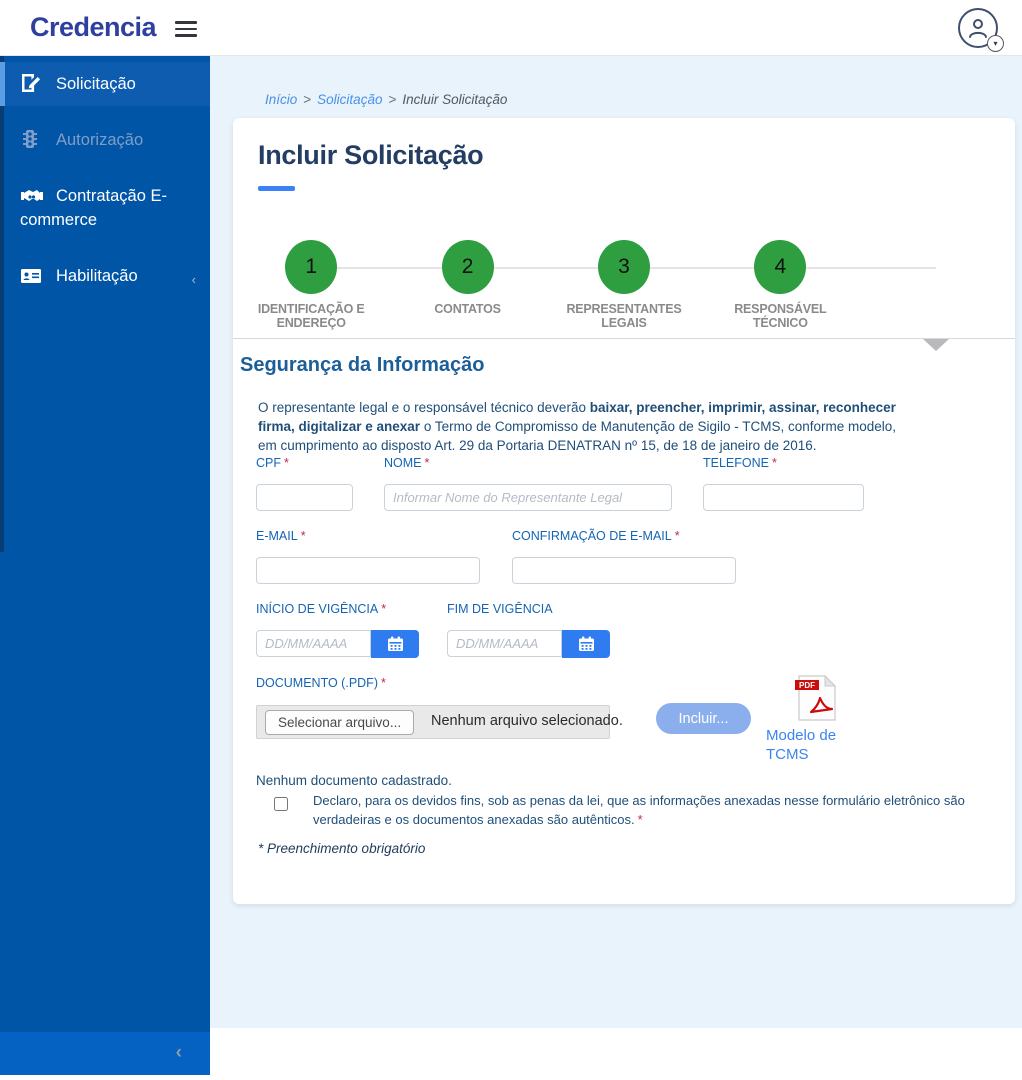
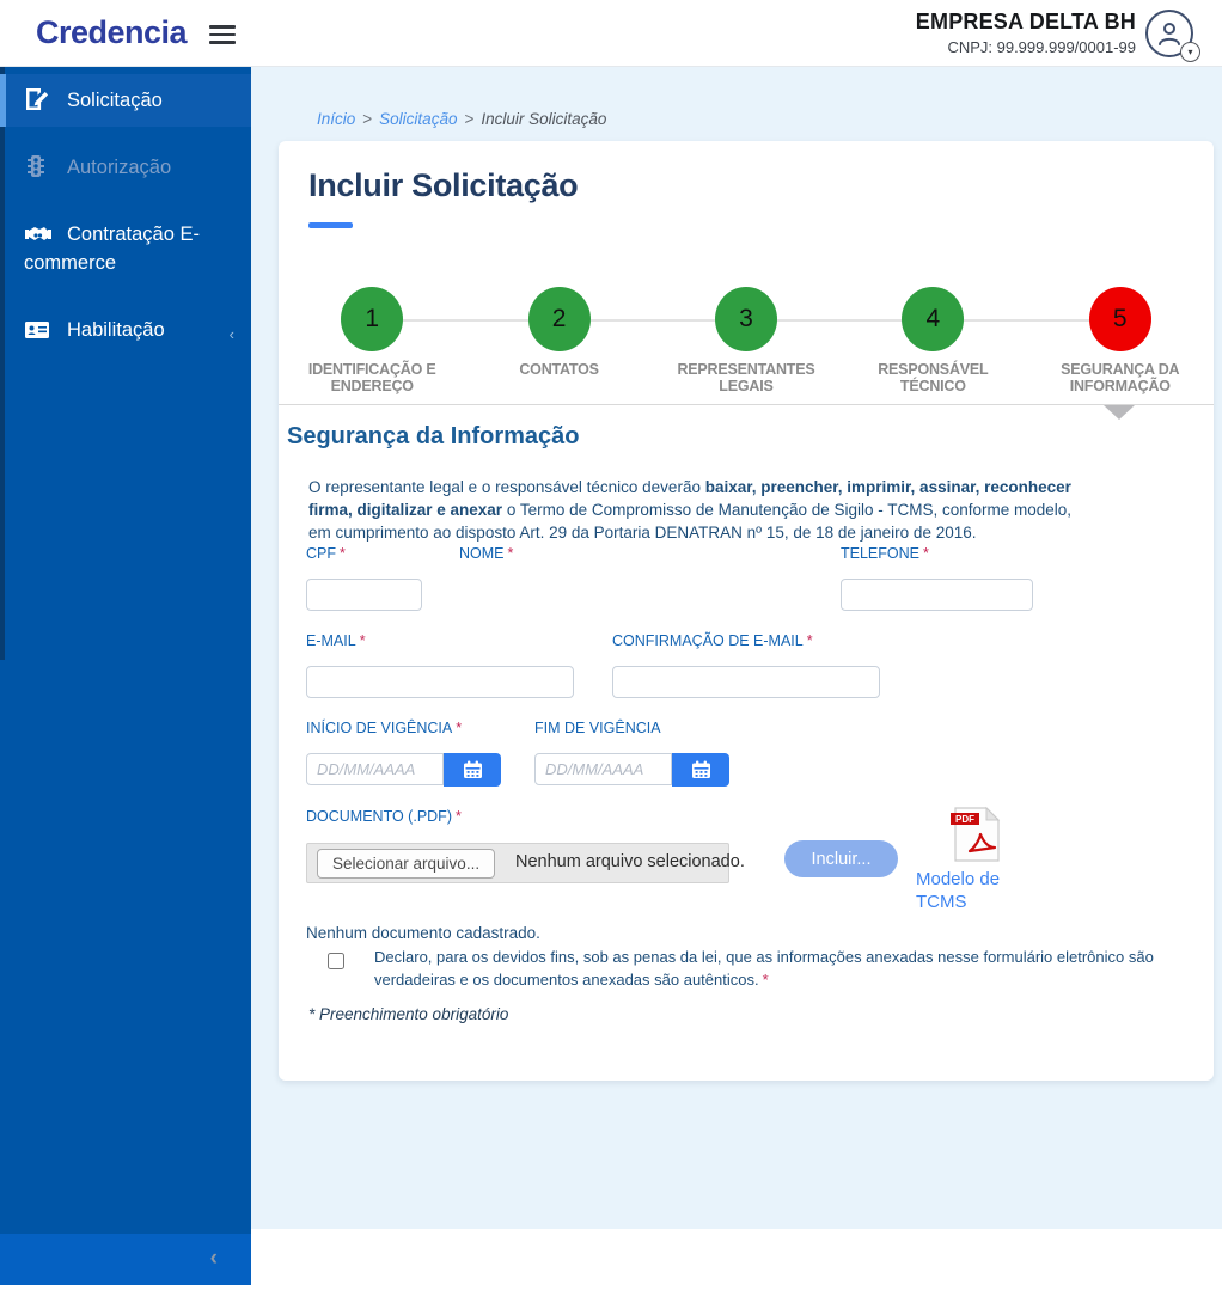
  Credencia
+ EMPRESA DELTA BH
+ CNPJ: 99.999.999/0001-99
  ▾
  Solicitação
  Autorização
  Contratação E-commerce
  Habilitação
  ‹
  ‹
  Início > Solicitação > Incluir Solicitação
  Incluir Solicitação
  1
  IDENTIFICAÇÃO E ENDEREÇO
  2
  CONTATOS
  3
  REPRESENTANTES LEGAIS
  4
  RESPONSÁVEL TÉCNICO
+ 5
+ SEGURANÇA DA INFORMAÇÃO
  Segurança da Informação
  O representante legal e o responsável técnico deverão baixar, preencher, imprimir, assinar, reconhecer firma, digitalizar e anexar o Termo de Compromisso de Manutenção de Sigilo - TCMS, conforme modelo, em cumprimento ao disposto Art. 29 da Portaria DENATRAN nº 15, de 18 de janeiro de 2016.
  CPF *
  NOME *
- Informar Nome do Representante Legal
  TELEFONE *
  E-MAIL *
  CONFIRMAÇÃO DE E-MAIL *
  INÍCIO DE VIGÊNCIA *
  DD/MM/AAAA
  FIM DE VIGÊNCIA
  DD/MM/AAAA
  DOCUMENTO (.PDF) *
  Selecionar arquivo...
  Nenhum arquivo selecionado.
  Incluir...
  PDF
  Modelo de TCMS
  Nenhum documento cadastrado.
  Declaro, para os devidos fins, sob as penas da lei, que as informações anexadas nesse formulário eletrônico são verdadeiras e os documentos anexadas são autênticos. *
  * Preenchimento obrigatório
